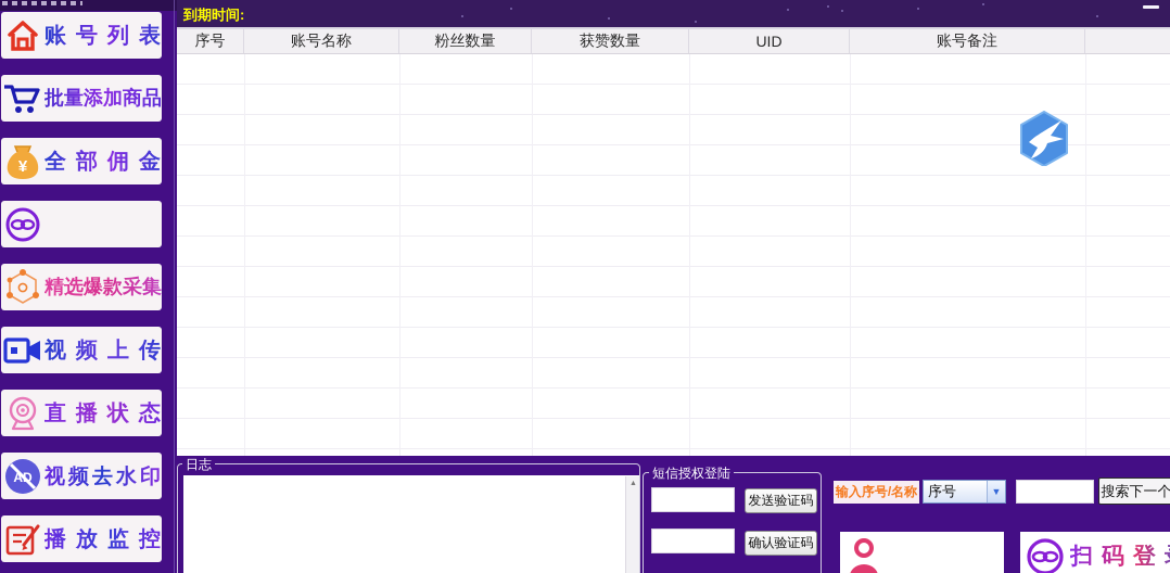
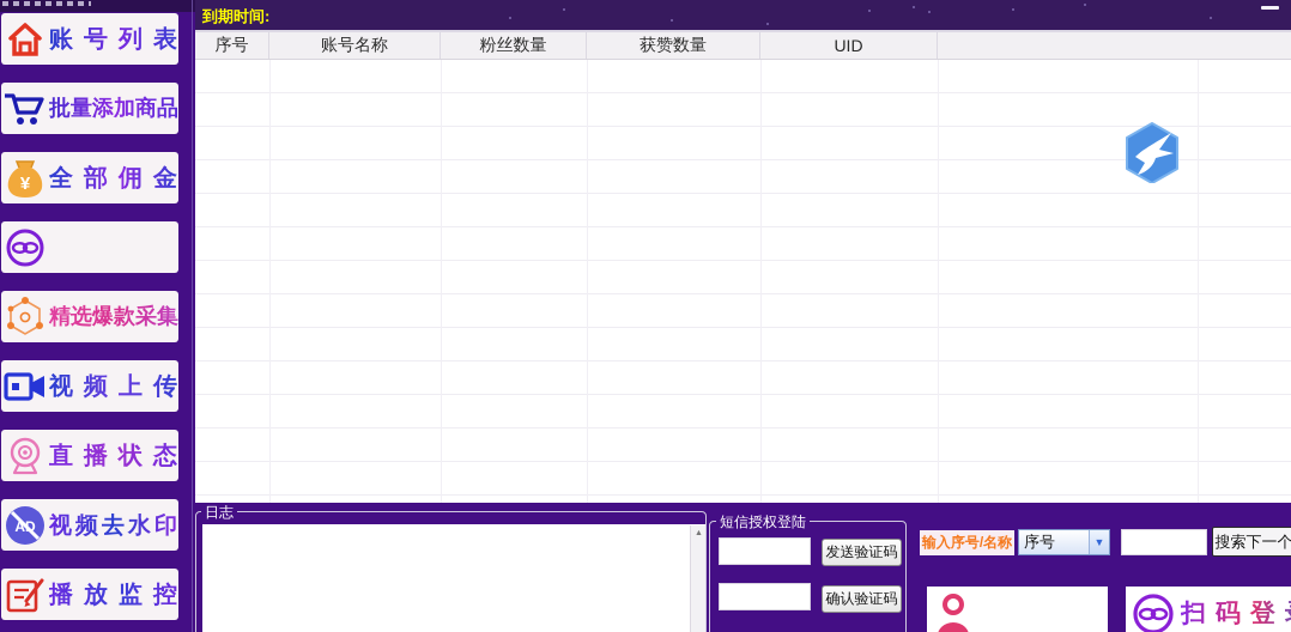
  到期时间:
  账号列表
  批量添加商品
  ¥
  全部佣金
  精选爆款采集
  视频上传
  直播状态
  AD
  视频去水印
  播放监控
  序号
  账号名称
  粉丝数量
  获赞数量
  UID
- 账号备注
  日志
  短信授权登陆
  发送验证码
  确认验证码
  输入序号/名称
  序号
  ▼
  搜索下一个
  扫码登
